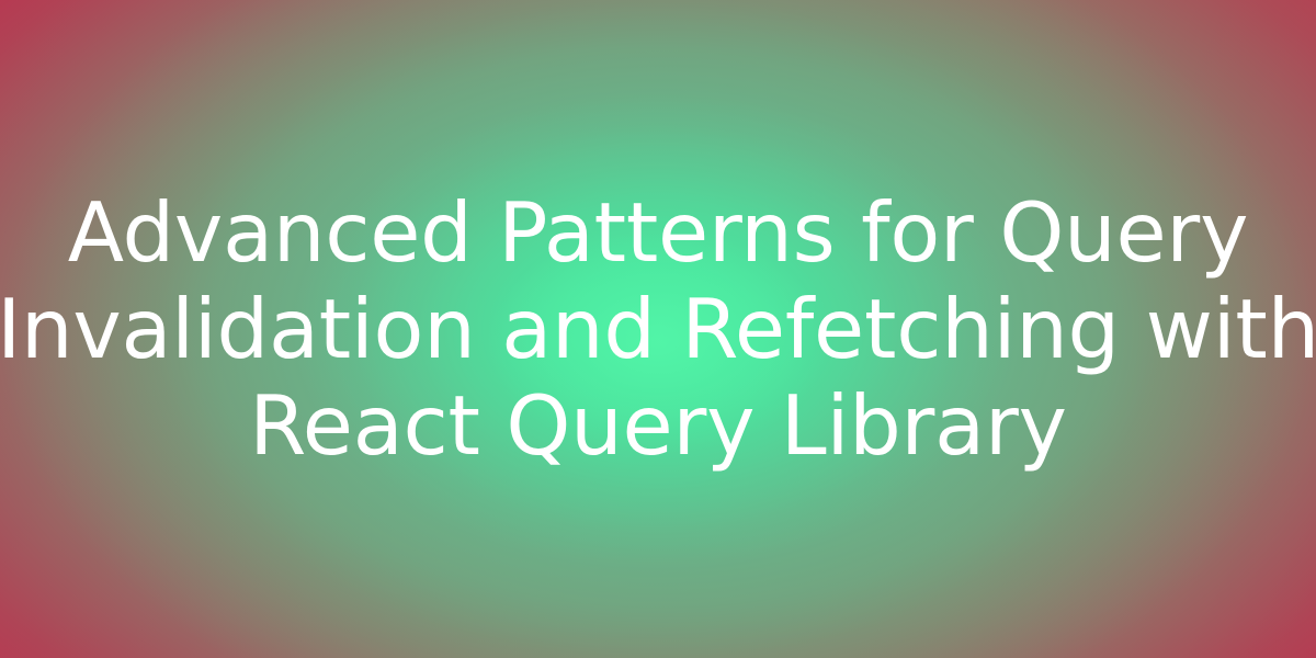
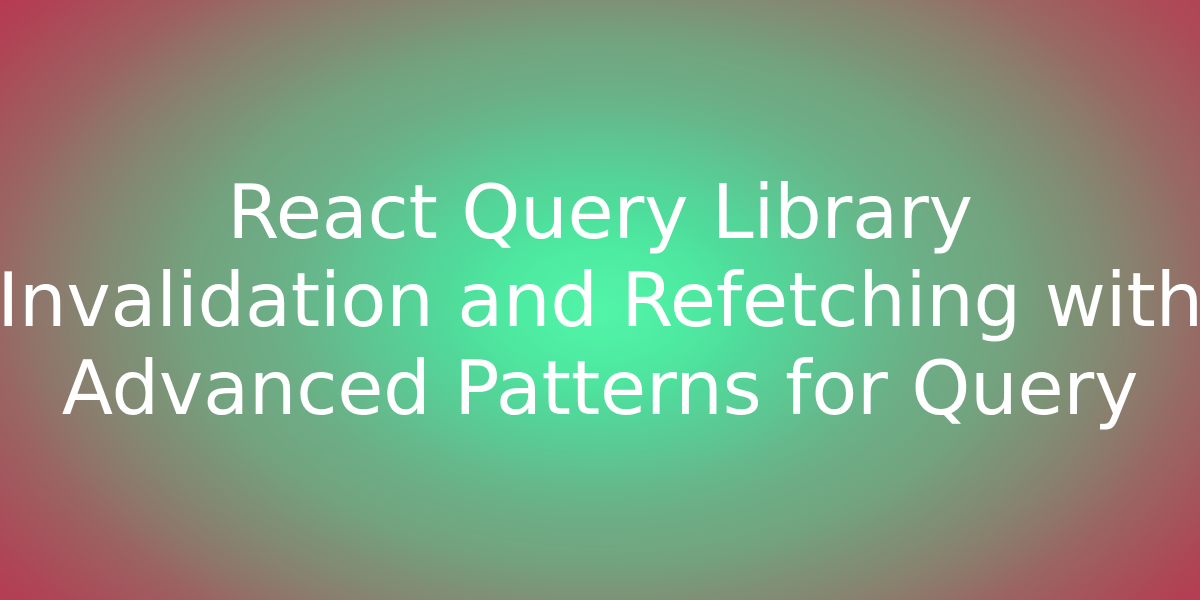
- Advanced Patterns for Query
+ React Query Library
  Invalidation and Refetching with
- React Query Library
+ Advanced Patterns for Query
